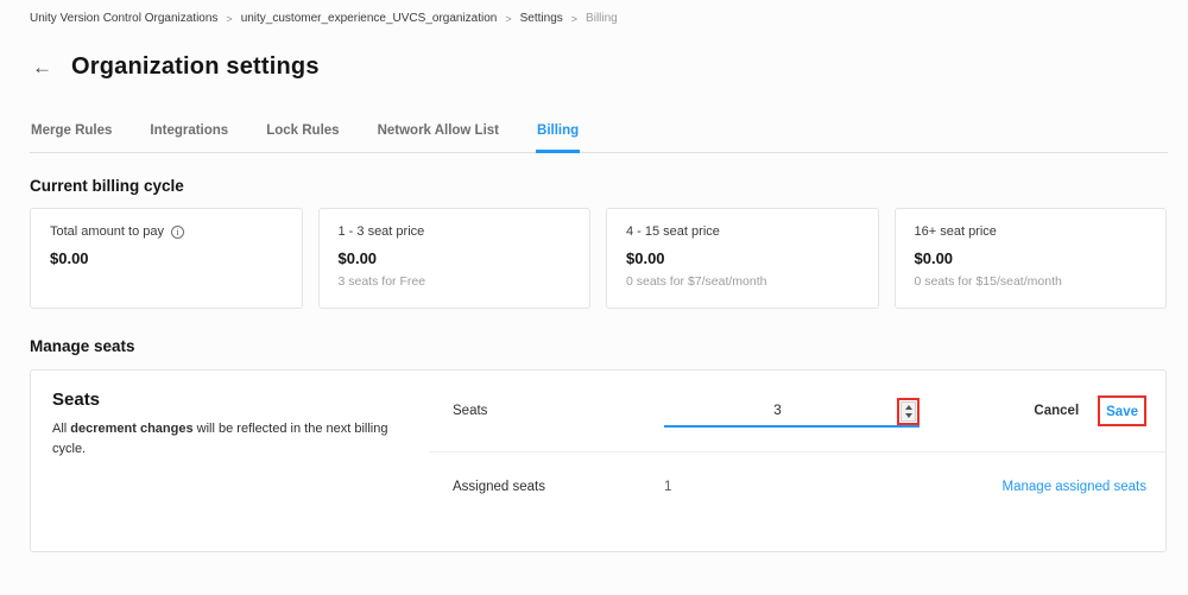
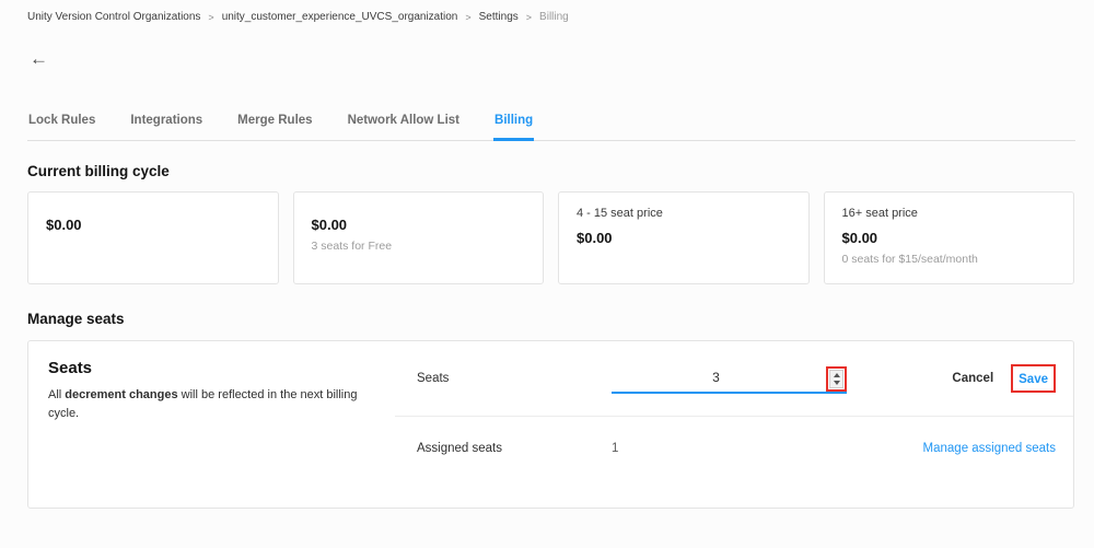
  Unity Version Control Organizations
  >
  unity_customer_experience_UVCS_organization
  >
  Settings
  >
  Billing
  ←
- Organization settings
- Merge Rules
+ Lock Rules
  Integrations
- Lock Rules
+ Merge Rules
  Network Allow List
  Billing
  Current billing cycle
- Total amount to pay
- i
  $0.00
- 1 - 3 seat price
  $0.00
  3 seats for Free
  4 - 15 seat price
  $0.00
- 0 seats for $7/seat/month
  16+ seat price
  $0.00
  0 seats for $15/seat/month
  Manage seats
  Seats
  All decrement changes will be reflected in the next billing cycle.
  Seats
  3
  Cancel
  Save
  Assigned seats
  1
  Manage assigned seats
